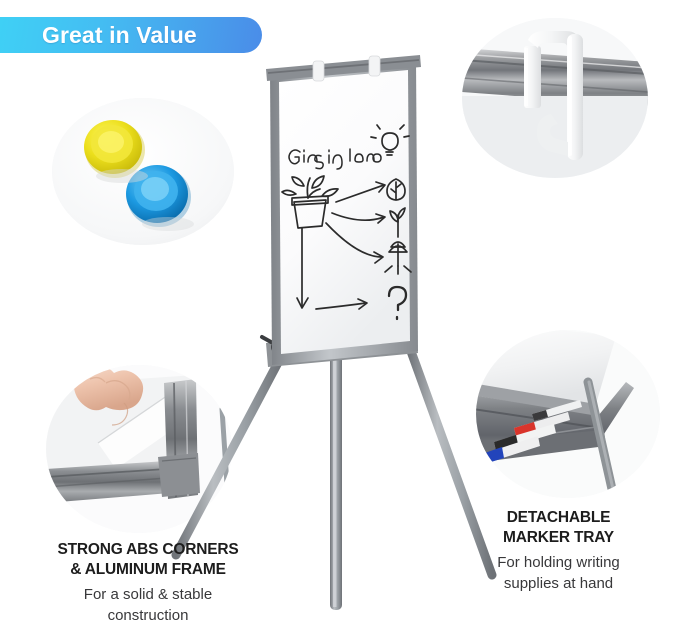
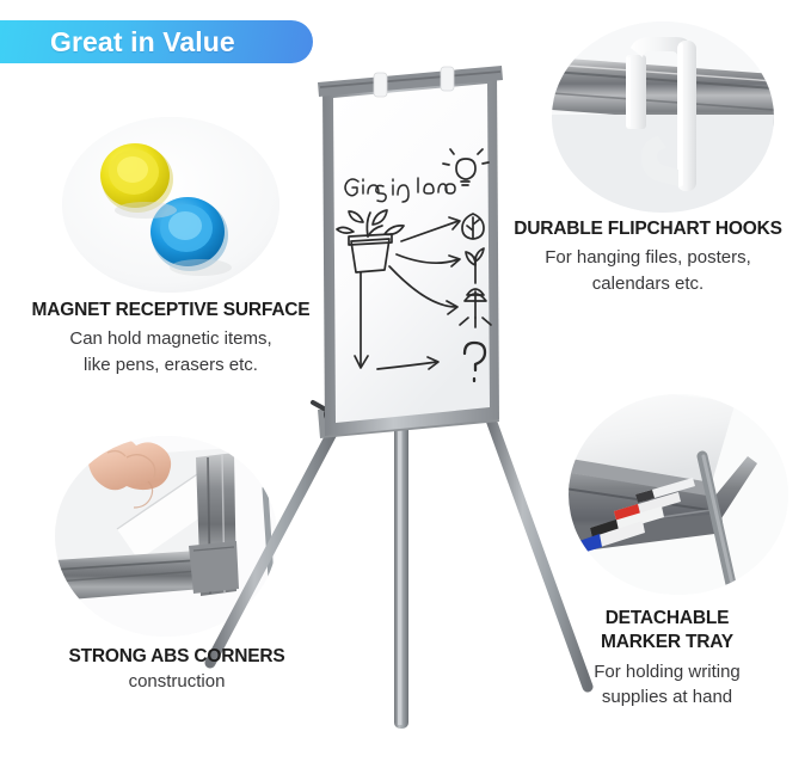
  Great in Value
+ MAGNET RECEPTIVE SURFACE
+ Can hold magnetic items,
+ like pens, erasers etc.
+ DURABLE FLIPCHART HOOKS
+ For hanging files, posters,
+ calendars etc.
  STRONG ABS CORNERS
- & ALUMINUM FRAME
- For a solid & stable
  construction
  DETACHABLE
  MARKER TRAY
  For holding writing
  supplies at hand
